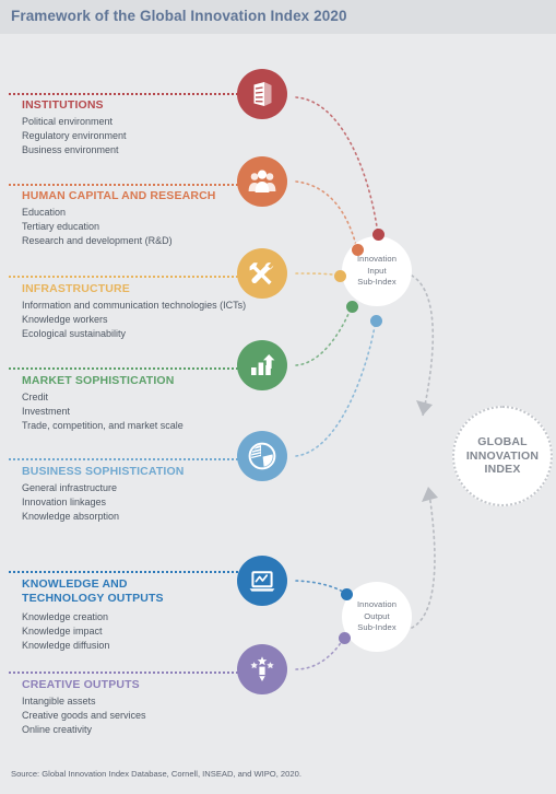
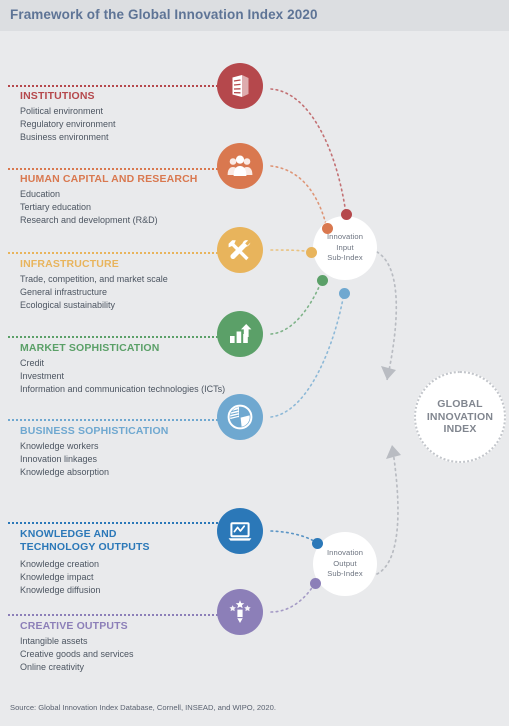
  Framework of the Global Innovation Index 2020
  INSTITUTIONS
  Political environment
  Regulatory environment
  Business environment
  HUMAN CAPITAL AND RESEARCH
  Education
  Tertiary education
  Research and development (R&D)
  INFRASTRUCTURE
- Information and communication technologies (ICTs)
+ Trade, competition, and market scale
- Knowledge workers
+ General infrastructure
  Ecological sustainability
  MARKET SOPHISTICATION
  Credit
  Investment
- Trade, competition, and market scale
+ Information and communication technologies (ICTs)
  BUSINESS SOPHISTICATION
- General infrastructure
+ Knowledge workers
  Innovation linkages
  Knowledge absorption
  KNOWLEDGE AND
  TECHNOLOGY OUTPUTS
  Knowledge creation
  Knowledge impact
  Knowledge diffusion
  CREATIVE OUTPUTS
  Intangible assets
  Creative goods and services
  Online creativity
  Innovation
  Input
  Sub-Index
  Innovation
  Output
  Sub-Index
  GLOBAL
  INNOVATION
  INDEX
  Source: Global Innovation Index Database, Cornell, INSEAD, and WIPO, 2020.
